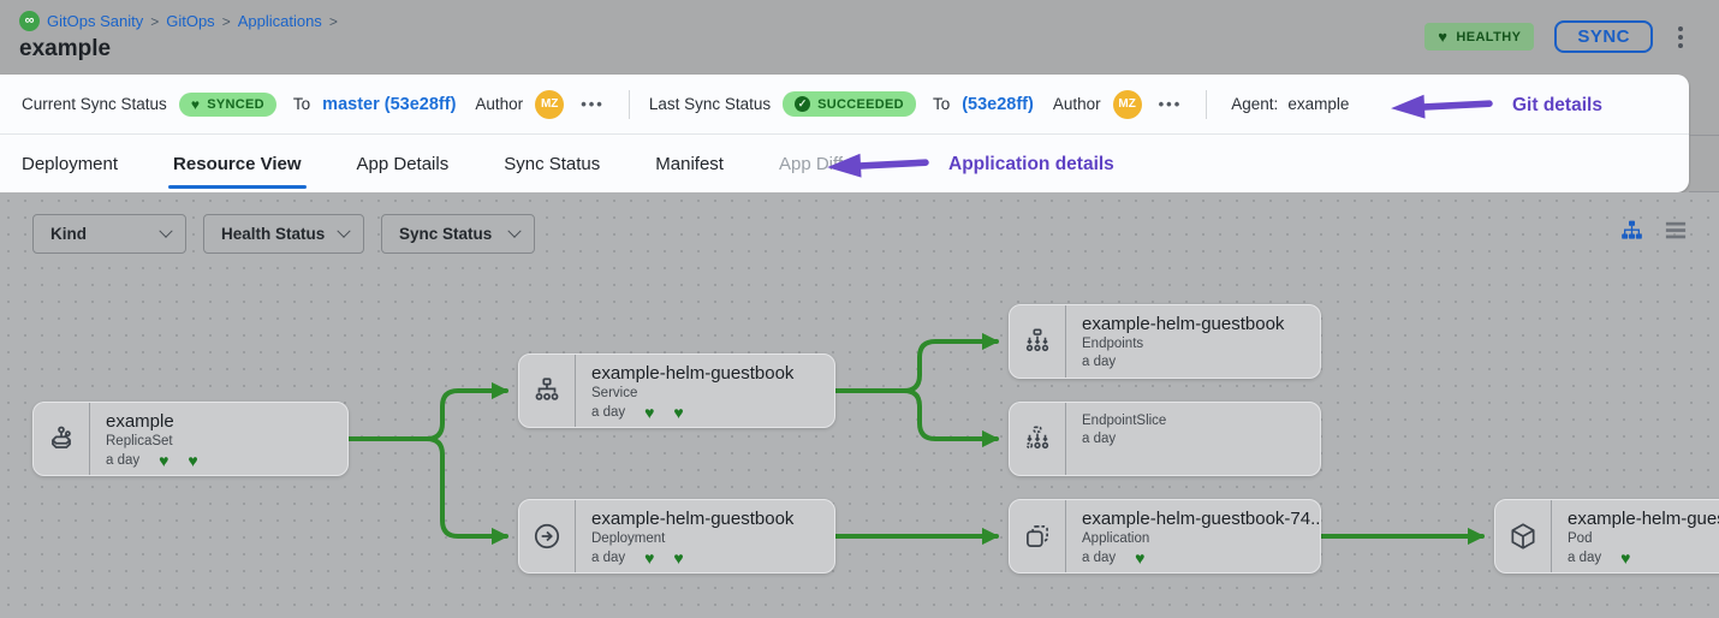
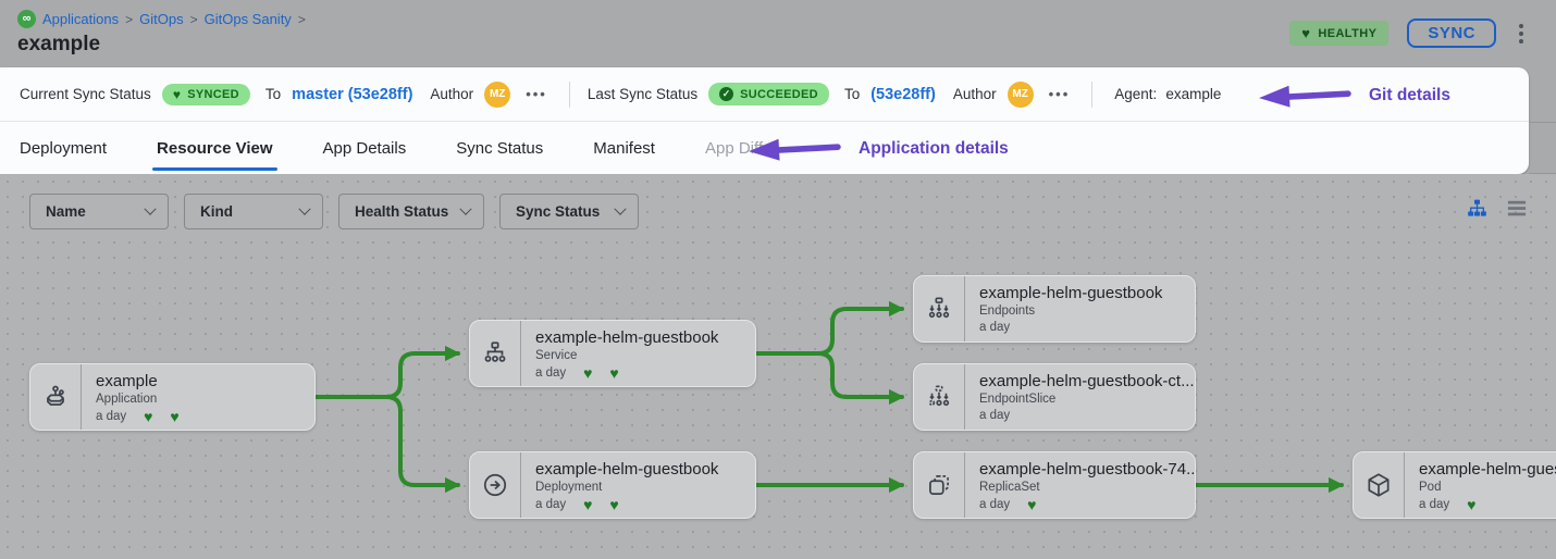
  ∞
- GitOps Sanity
+ Applications
  >
  GitOps
  >
- Applications
+ GitOps Sanity
  >
  example
  ♥
  HEALTHY
  SYNC
  Current Sync Status
  ♥
  SYNCED
  To
  master (53e28ff)
  Author
  MZ
  •••
  Last Sync Status
  ✓
  SUCCEEDED
  To
  (53e28ff)
  Author
  MZ
  •••
  Agent:
  example
  Deployment
  Resource View
  App Details
  Sync Status
  Manifest
  App Dif
  Git details
  Application details
+ Name
  Kind
  Health Status
  Sync Status
  example
- ReplicaSet
+ Application
  a day
  ♥ ♥
  example-helm-guestbook
  Service
  a day
  ♥ ♥
  example-helm-guestbook
  Deployment
  a day
  ♥ ♥
  example-helm-guestbook
  Endpoints
  a day
+ example-helm-guestbook-ct...
  EndpointSlice
  a day
  example-helm-guestbook-74..
- Application
+ ReplicaSet
  a day
  ♥
  example-helm-gue
  Pod
  a day
  ♥
